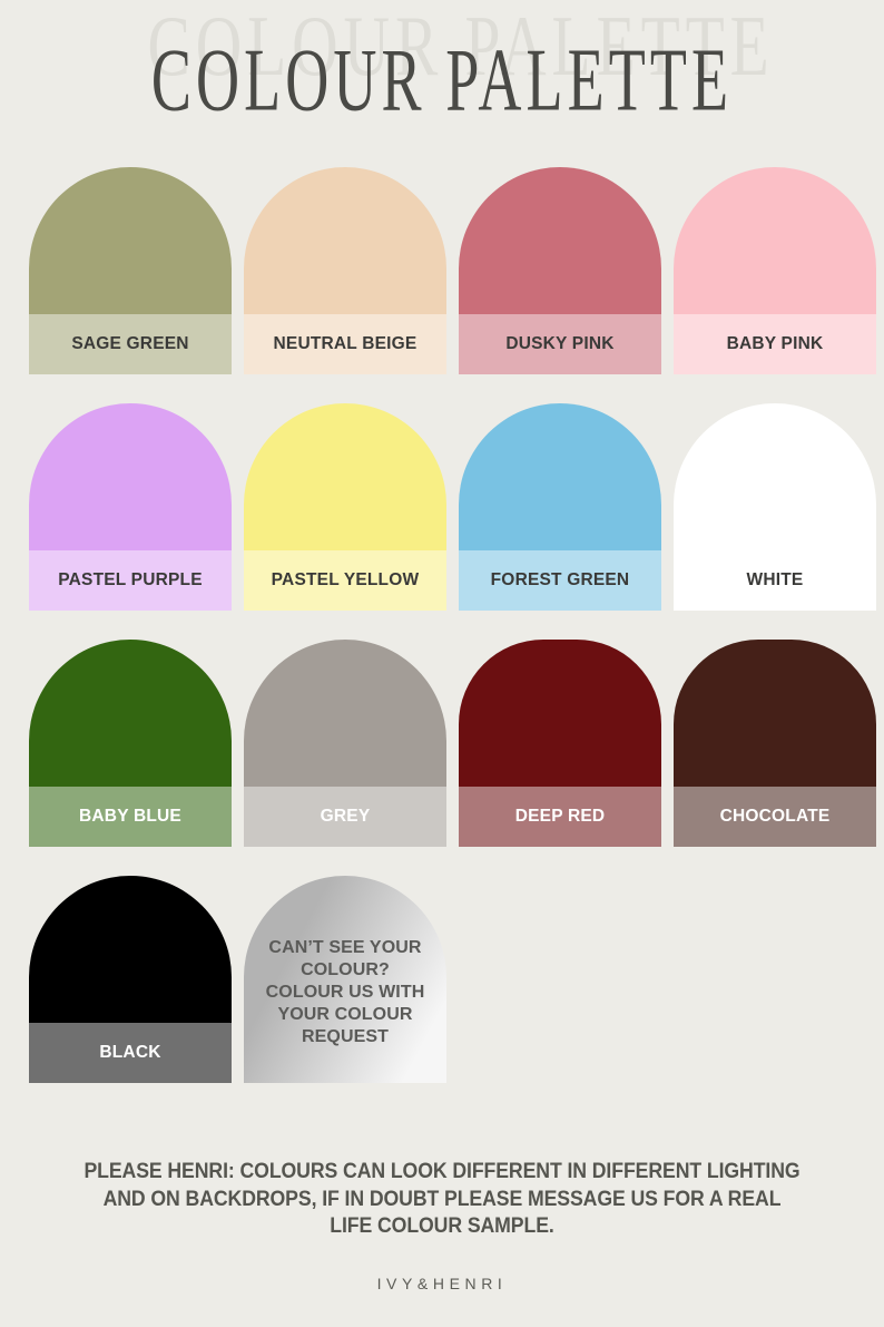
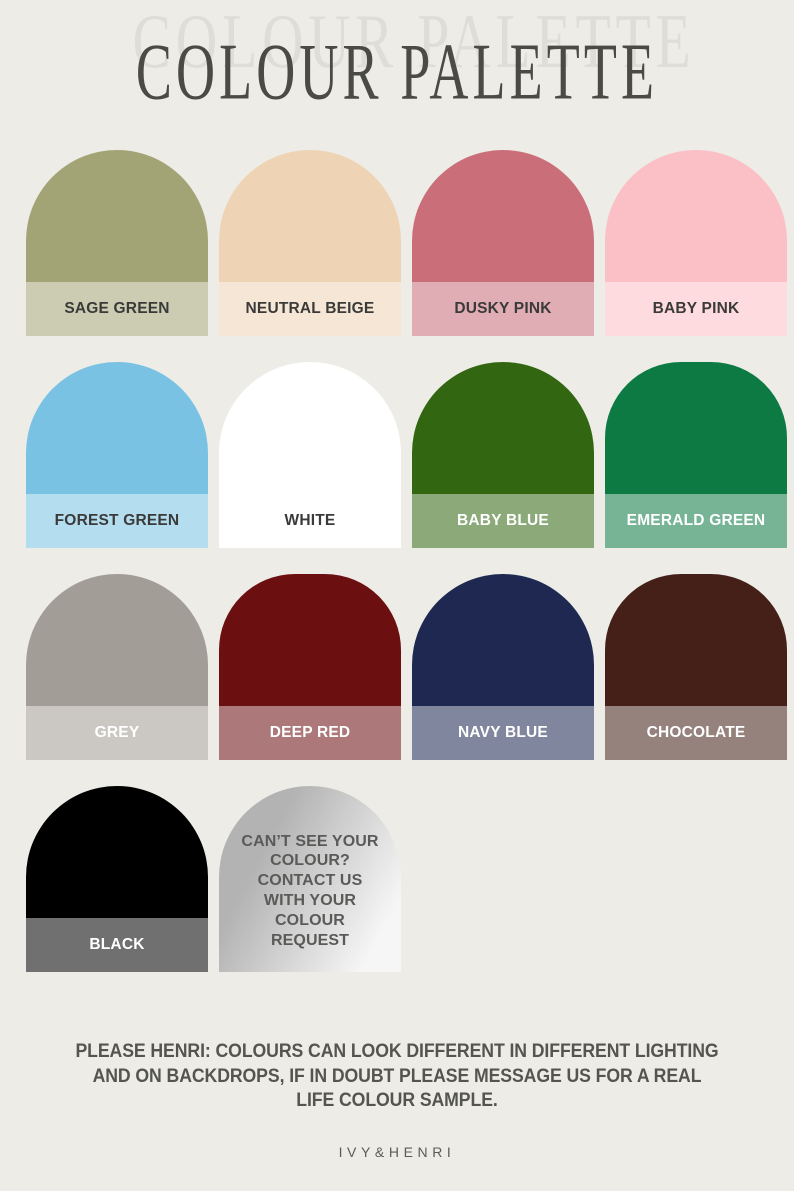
  COLOUR PALETTE
  COLOUR PALETTE
  SAGE GREEN
  NEUTRAL BEIGE
  DUSKY PINK
  BABY PINK
- PASTEL PURPLE
- PASTEL YELLOW
  FOREST GREEN
  WHITE
  BABY BLUE
+ EMERALD GREEN
  GREY
  DEEP RED
+ NAVY BLUE
  CHOCOLATE
  BLACK
- CAN’T SEE YOUR COLOUR? COLOUR US WITH YOUR COLOUR REQUEST
+ CAN’T SEE YOUR COLOUR? CONTACT US WITH YOUR COLOUR REQUEST
  PLEASE HENRI: COLOURS CAN LOOK DIFFERENT IN DIFFERENT LIGHTING AND ON BACKDROPS, IF IN DOUBT PLEASE MESSAGE US FOR A REAL LIFE COLOUR SAMPLE.
  IVY&HENRI
